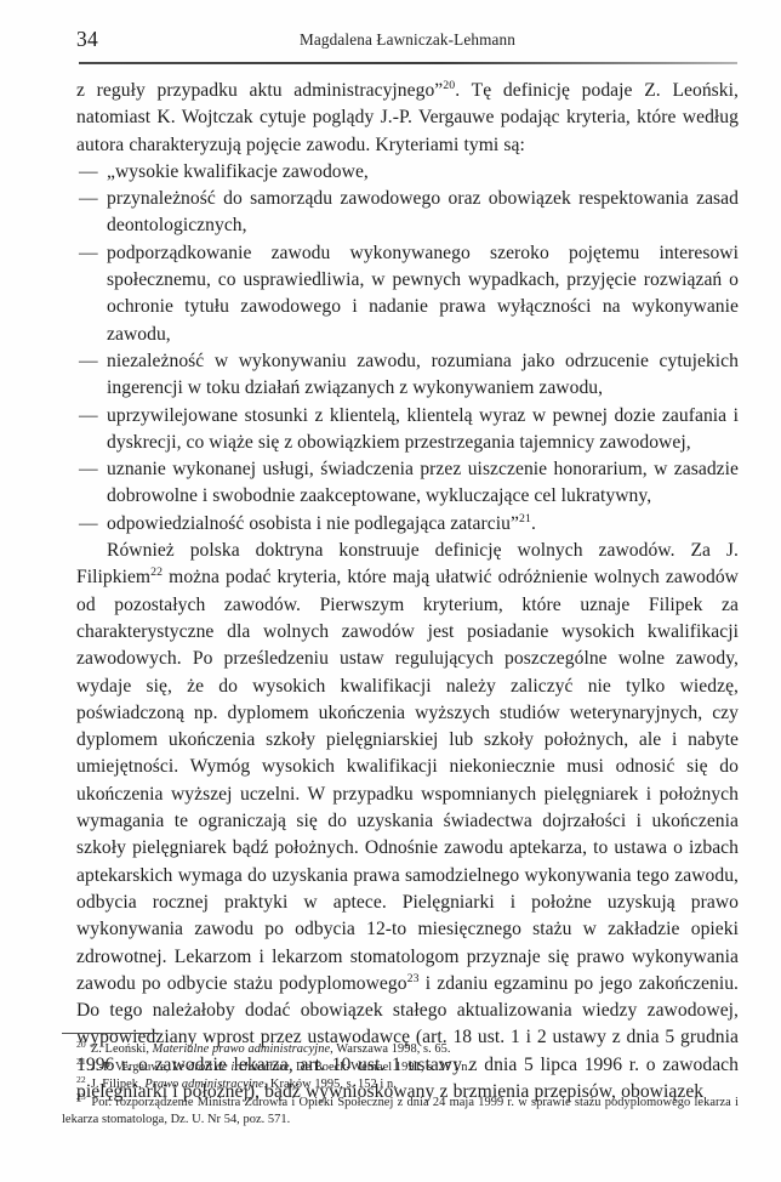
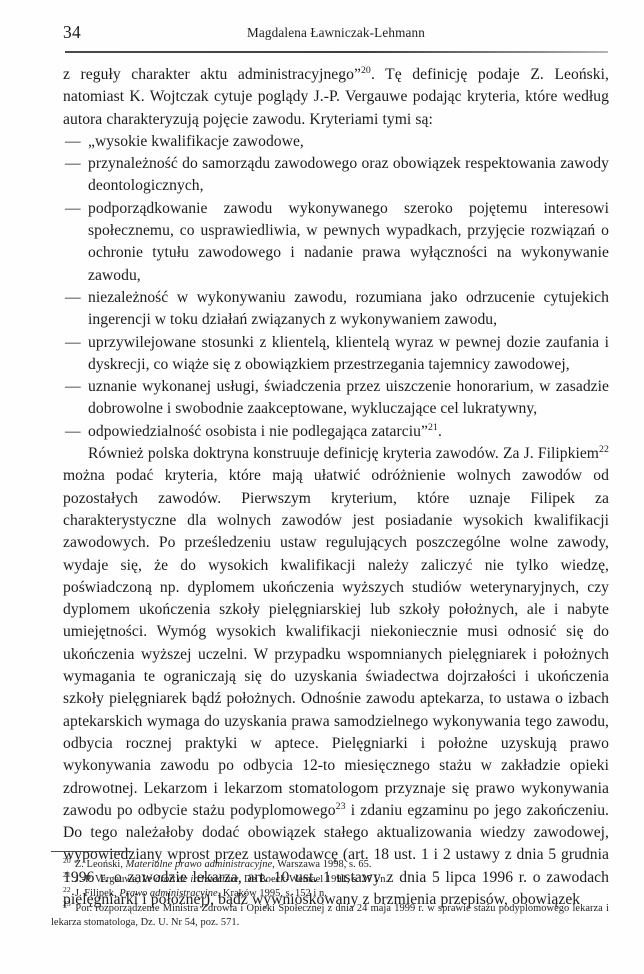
  34
  Magdalena Ławniczak-Lehmann
- z reguły przypadku aktu administracyjnego”20. Tę definicję podaje Z. Leoński, natomiast K. Wojtczak cytuje poglądy J.-P. Vergauwe podając kryteria, które według autora charakteryzują pojęcie zawodu. Kryteriami tymi są:
+ z reguły charakter aktu administracyjnego”20. Tę definicję podaje Z. Leoński, natomiast K. Wojtczak cytuje poglądy J.-P. Vergauwe podając kryteria, które według autora charakteryzują pojęcie zawodu. Kryteriami tymi są:
  —
  „wysokie kwalifikacje zawodowe,
  —
- przynależność do samorządu zawodowego oraz obowiązek respektowania zasad deontologicznych,
+ przynależność do samorządu zawodowego oraz obowiązek respektowania zawody deontologicznych,
  —
  podporządkowanie zawodu wykonywanego szeroko pojętemu interesowi społecznemu, co usprawiedliwia, w pewnych wypadkach, przyjęcie roz­wiązań o ochronie tytułu zawodowego i nadanie prawa wyłączności na wykonywanie zawodu,
  —
  niezależność w wykonywaniu zawodu, rozumiana jako odrzucenie cytuje­kich ingerencji w toku działań związanych z wykonywaniem zawodu,
  —
  uprzywilejowane stosunki z klientelą, klientelą wyraz w pewnej dozie zaufania i dyskrecji, co wiąże się z obowiązkiem przestrzegania tajemni­cy zawodowej,
  —
  uznanie wykonanej usługi, świadczenia przez uiszczenie honorarium, w zasadzie dobrowolne i swobodnie zaakceptowane, wykluczające cel lu­kratywny,
  —
  odpowiedzialność osobista i nie podlegająca zatarciu”21.
- Również polska doktryna konstruuje definicję wolnych zawodów. Za J. Filipkiem22 można podać kryteria, które mają ułatwić odróżnienie wol­nych zawodów od pozostałych zawodów. Pierwszym kryterium, które uznaje Filipek za charakterystyczne dla wolnych zawodów jest posiadanie wyso­kich kwalifikacji zawodowych. Po prześledzeniu ustaw regulujących po­szczególne wolne zawody, wydaje się, że do wysokich kwalifikacji należy zaliczyć nie tylko wiedzę, poświadczoną np. dyplomem ukończenia wy­ższych studiów weterynaryjnych, czy dyplomem ukończenia szkoły pielęg­niarskiej lub szkoły położnych, ale i nabyte umiejętności. Wymóg wysokich kwalifikacji niekoniecznie musi odnosić się do ukończenia wyższej uczelni. W przypadku wspomnianych pielęgniarek i położnych wymagania te ogra­niczają się do uzyskania świadectwa dojrzałości i ukończenia szkoły pielęg­niarek bądź położnych. Odnośnie zawodu aptekarza, to ustawa o izbach aptekarskich wymaga do uzyskania prawa samodzielnego wykonywania tego zawodu, odbycia rocznej praktyki w aptece. Pielęgniarki i położne uzyskują prawo wykonywania zawodu po odbycia 12-to miesięcznego stażu w zakładzie opieki zdrowotnej. Lekarzom i lekarzom stomatologom przy­znaje się prawo wykonywania zawodu po odbycie stażu podyplomowego23 i zdaniu egzaminu po jego zakończeniu. Do tego należałoby dodać obowiązek stałego aktualizowania wiedzy zawodowej, wypowiedziany wprost przez ustawodawcę (art. 18 ust. 1 i 2 ustawy z dnia 5 grudnia 1996 r. o zawodzie lekarza, art. 10 ust. 1 ustawy z dnia 5 lipca 1996 r. o zawodach pielęgniar­ki i położnej), bądź wywnioskowany z brzmienia przepisów, obowiązek
+ Również polska doktryna konstruuje definicję kryteria zawodów. Za J. Filipkiem22 można podać kryteria, które mają ułatwić odróżnienie wol­nych zawodów od pozostałych zawodów. Pierwszym kryterium, które uznaje Filipek za charakterystyczne dla wolnych zawodów jest posiadanie wyso­kich kwalifikacji zawodowych. Po prześledzeniu ustaw regulujących po­szczególne wolne zawody, wydaje się, że do wysokich kwalifikacji należy zaliczyć nie tylko wiedzę, poświadczoną np. dyplomem ukończenia wy­ższych studiów weterynaryjnych, czy dyplomem ukończenia szkoły pielęg­niarskiej lub szkoły położnych, ale i nabyte umiejętności. Wymóg wysokich kwalifikacji niekoniecznie musi odnosić się do ukończenia wyższej uczelni. W przypadku wspomnianych pielęgniarek i położnych wymagania te ogra­niczają się do uzyskania świadectwa dojrzałości i ukończenia szkoły pielęg­niarek bądź położnych. Odnośnie zawodu aptekarza, to ustawa o izbach aptekarskich wymaga do uzyskania prawa samodzielnego wykonywania tego zawodu, odbycia rocznej praktyki w aptece. Pielęgniarki i położne uzyskują prawo wykonywania zawodu po odbycia 12-to miesięcznego stażu w zakładzie opieki zdrowotnej. Lekarzom i lekarzom stomatologom przy­znaje się prawo wykonywania zawodu po odbycie stażu podyplomowego23 i zdaniu egzaminu po jego zakończeniu. Do tego należałoby dodać obowiązek stałego aktualizowania wiedzy zawodowej, wypowiedziany wprost przez ustawodawcę (art. 18 ust. 1 i 2 ustawy z dnia 5 grudnia 1996 r. o zawodzie lekarza, art. 10 ust. 1 ustawy z dnia 5 lipca 1996 r. o zawodach pielęgniar­ki i położnej), bądź wywnioskowany z brzmienia przepisów, obowiązek
  20 Z. Leoński, Materialne prawo administracyjne, Warszawa 1998, s. 65.
  21 J.-P. Vergauwe, Le droit de irchitecture, De Boeck-Wemael 1991, s. 27 i n.
  22 J. Filipek, Prawo administracyjne, Kraków 1995, s. 152 i n.
  23 Por. rozporządzenie Ministra Zdrowia i Opieki Społecznej z dnia 24 maja 1999 r. w sprawie stażu pody­plomowego lekarza i lekarza stomatologa, Dz. U. Nr 54, poz. 571.
